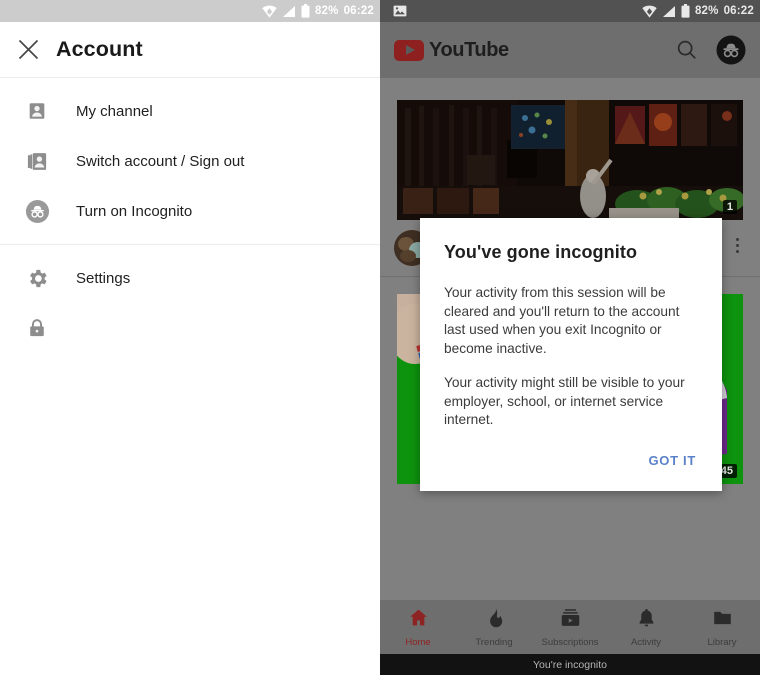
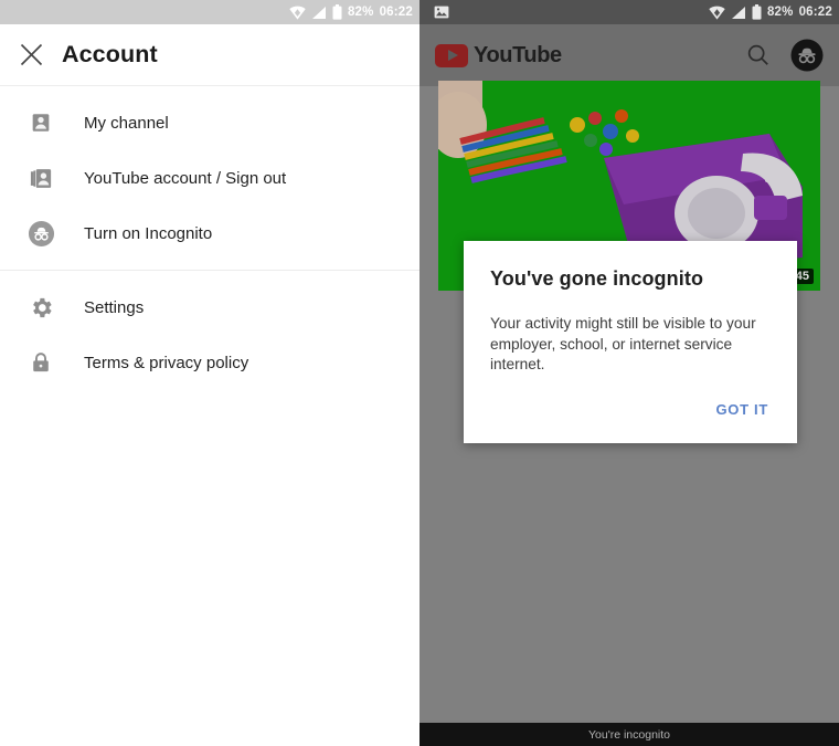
  82%
  06:22
  Account
  My channel
- Switch account / Sign out
+ YouTube account / Sign out
  Turn on Incognito
  Settings
+ Terms & privacy policy
  82%
  06:22
  YouTube
- 1
- Home
- Trending
- Subscriptions
- Activity
- Library
  You're incognito
  You've gone incognito
- Your activity from this session will be cleared and you'll return to the account last used when you exit Incognito or become inactive.
  Your activity might still be visible to your employer, school, or internet service internet.
  GOT IT
